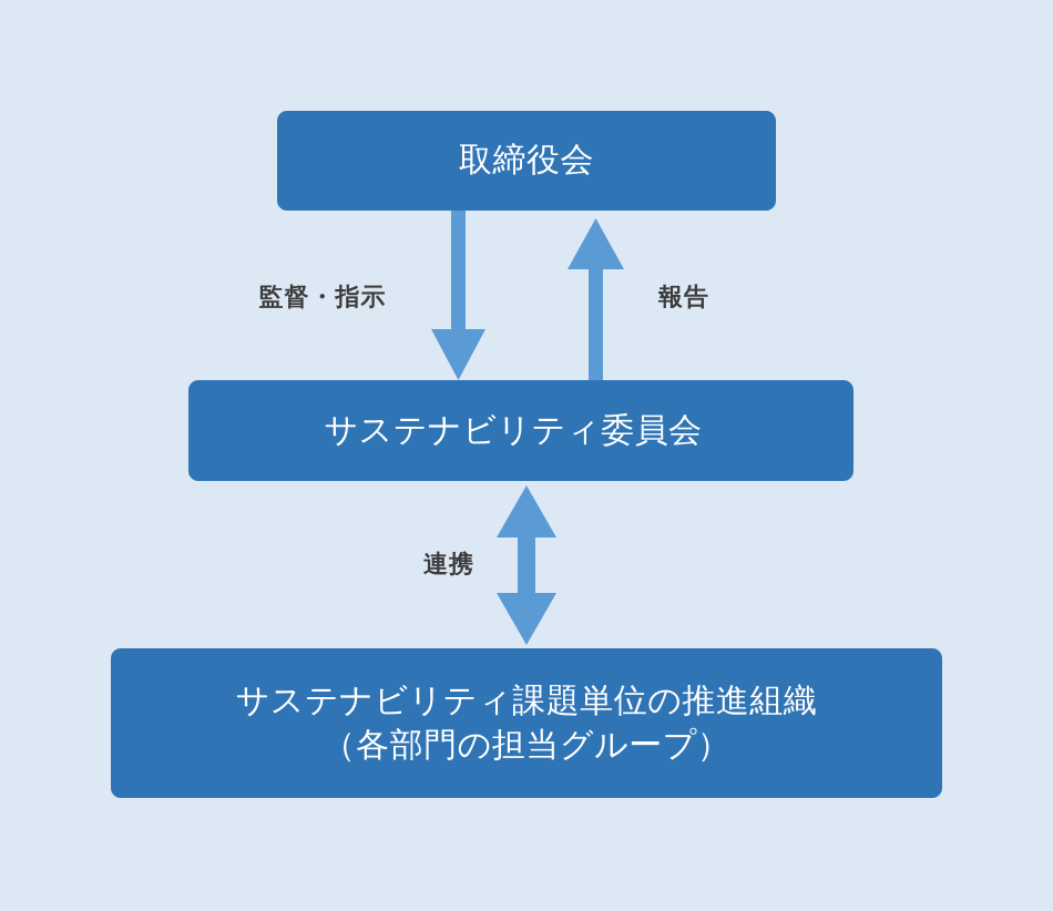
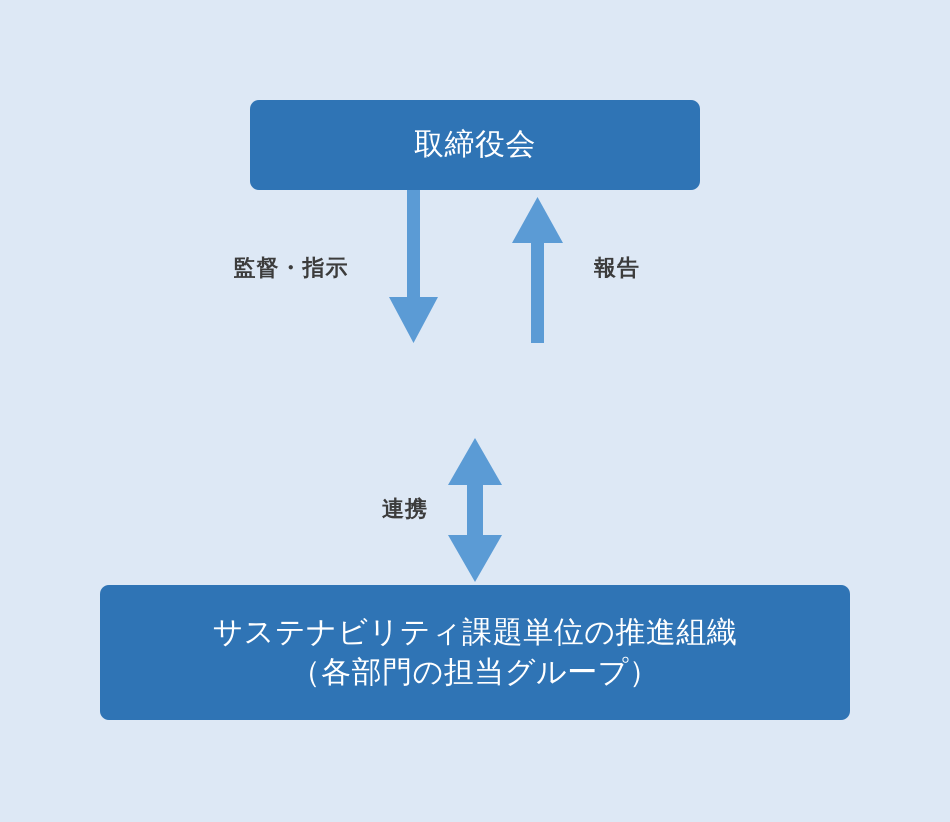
  監督・指示
  報告
  連携
  取締役会
- サステナビリティ委員会
  サステナビリティ課題単位の推進組織
  （各部門の担当グループ）
